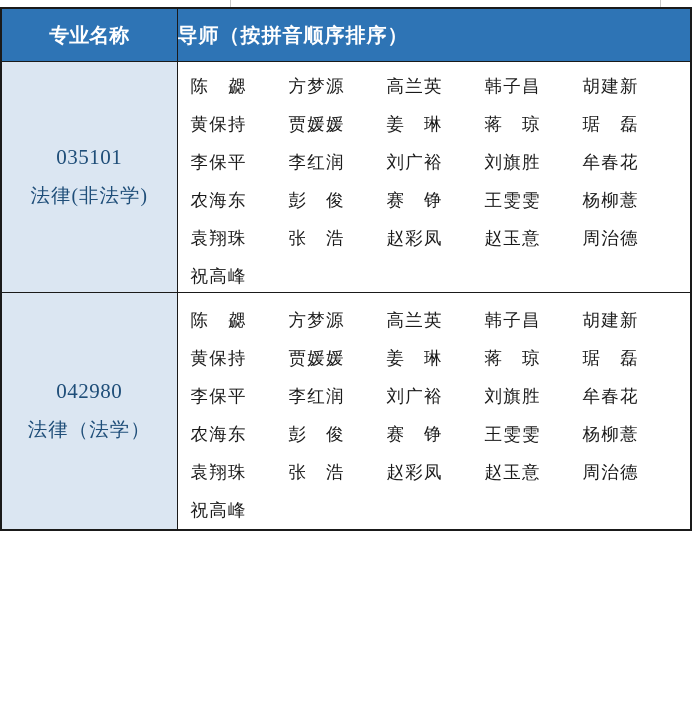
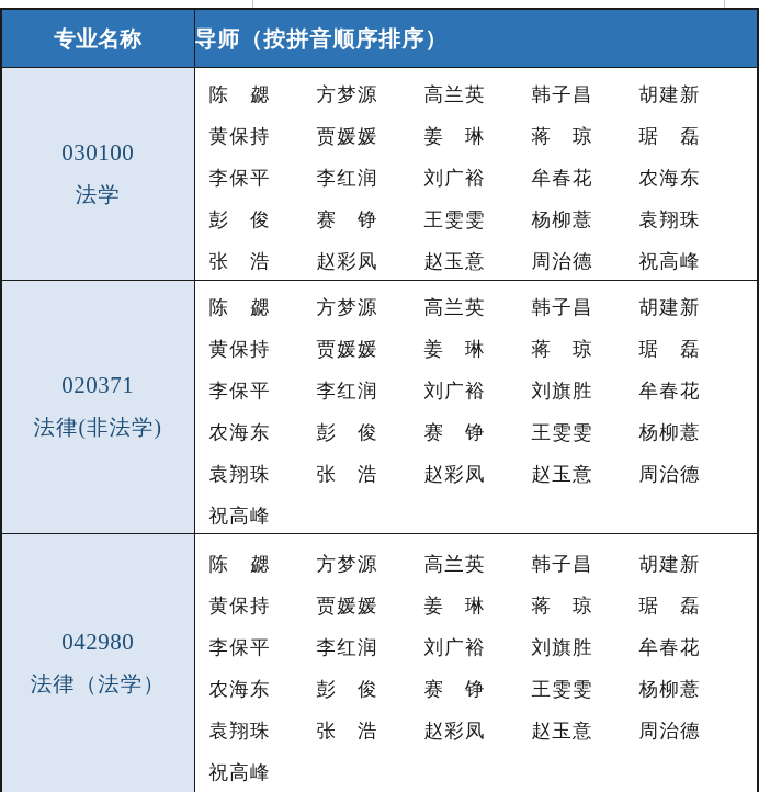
  专业名称	导师（按拼音顺序排序）
+ 030100 法学	陈勰 方梦源 高兰英 韩子昌 胡建新黄保持 贾媛媛 姜琳 蒋琼 琚磊李保平 李红润 刘广裕 牟春花 农海东彭俊 赛铮 王雯雯 杨柳薏 袁翔珠张浩 赵彩凤 赵玉意 周治德 祝高峰
- 035101 法律(非法学)	陈勰 方梦源 高兰英 韩子昌 胡建新黄保持 贾媛媛 姜琳 蒋琼 琚磊李保平 李红润 刘广裕 刘旗胜 牟春花农海东 彭俊 赛铮 王雯雯 杨柳薏袁翔珠 张浩 赵彩凤 赵玉意 周治德祝高峰
+ 020371 法律(非法学)	陈勰 方梦源 高兰英 韩子昌 胡建新黄保持 贾媛媛 姜琳 蒋琼 琚磊李保平 李红润 刘广裕 刘旗胜 牟春花农海东 彭俊 赛铮 王雯雯 杨柳薏袁翔珠 张浩 赵彩凤 赵玉意 周治德祝高峰
  042980 法律（法学）	陈勰 方梦源 高兰英 韩子昌 胡建新黄保持 贾媛媛 姜琳 蒋琼 琚磊李保平 李红润 刘广裕 刘旗胜 牟春花农海东 彭俊 赛铮 王雯雯 杨柳薏袁翔珠 张浩 赵彩凤 赵玉意 周治德祝高峰
